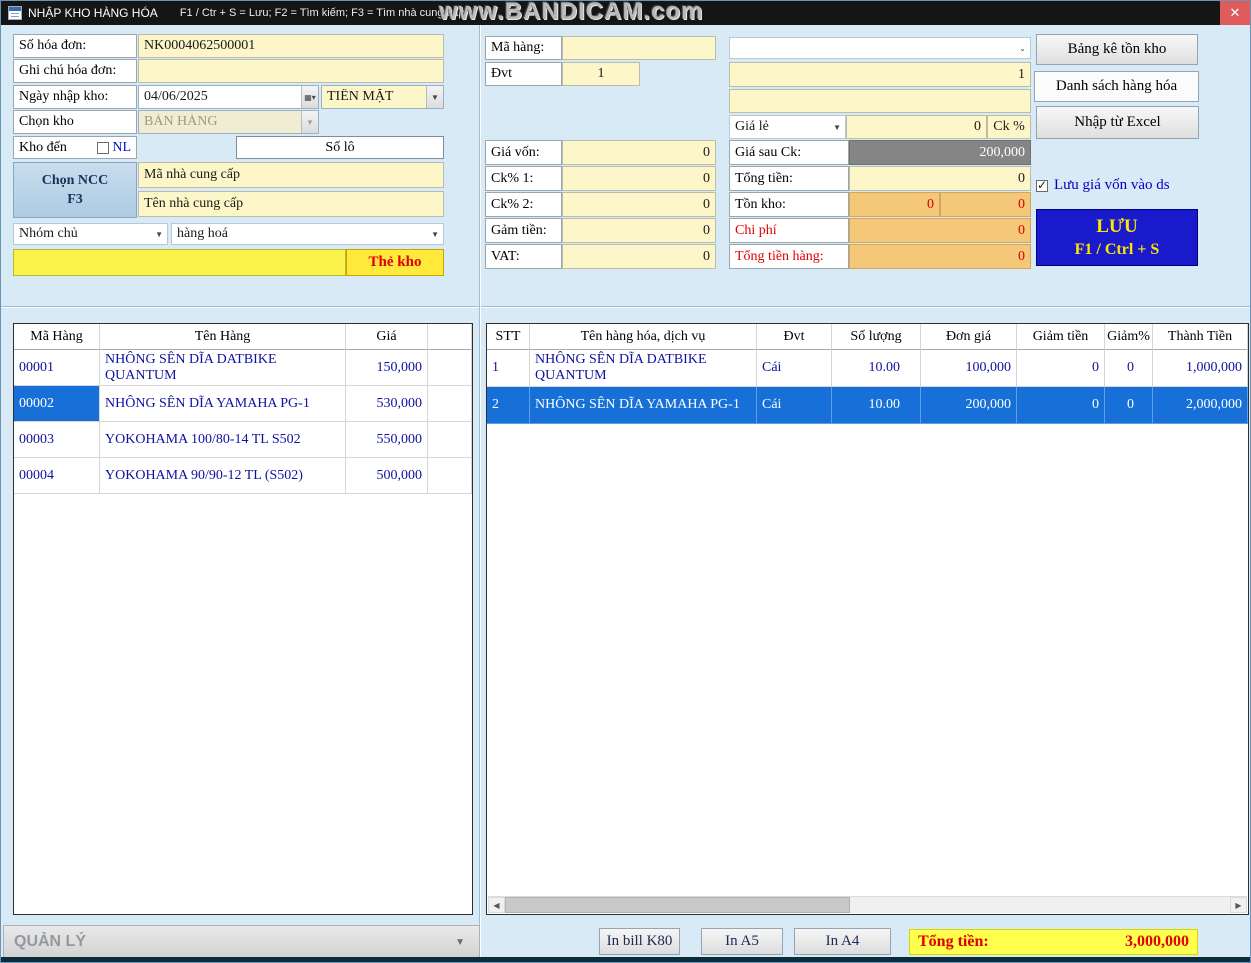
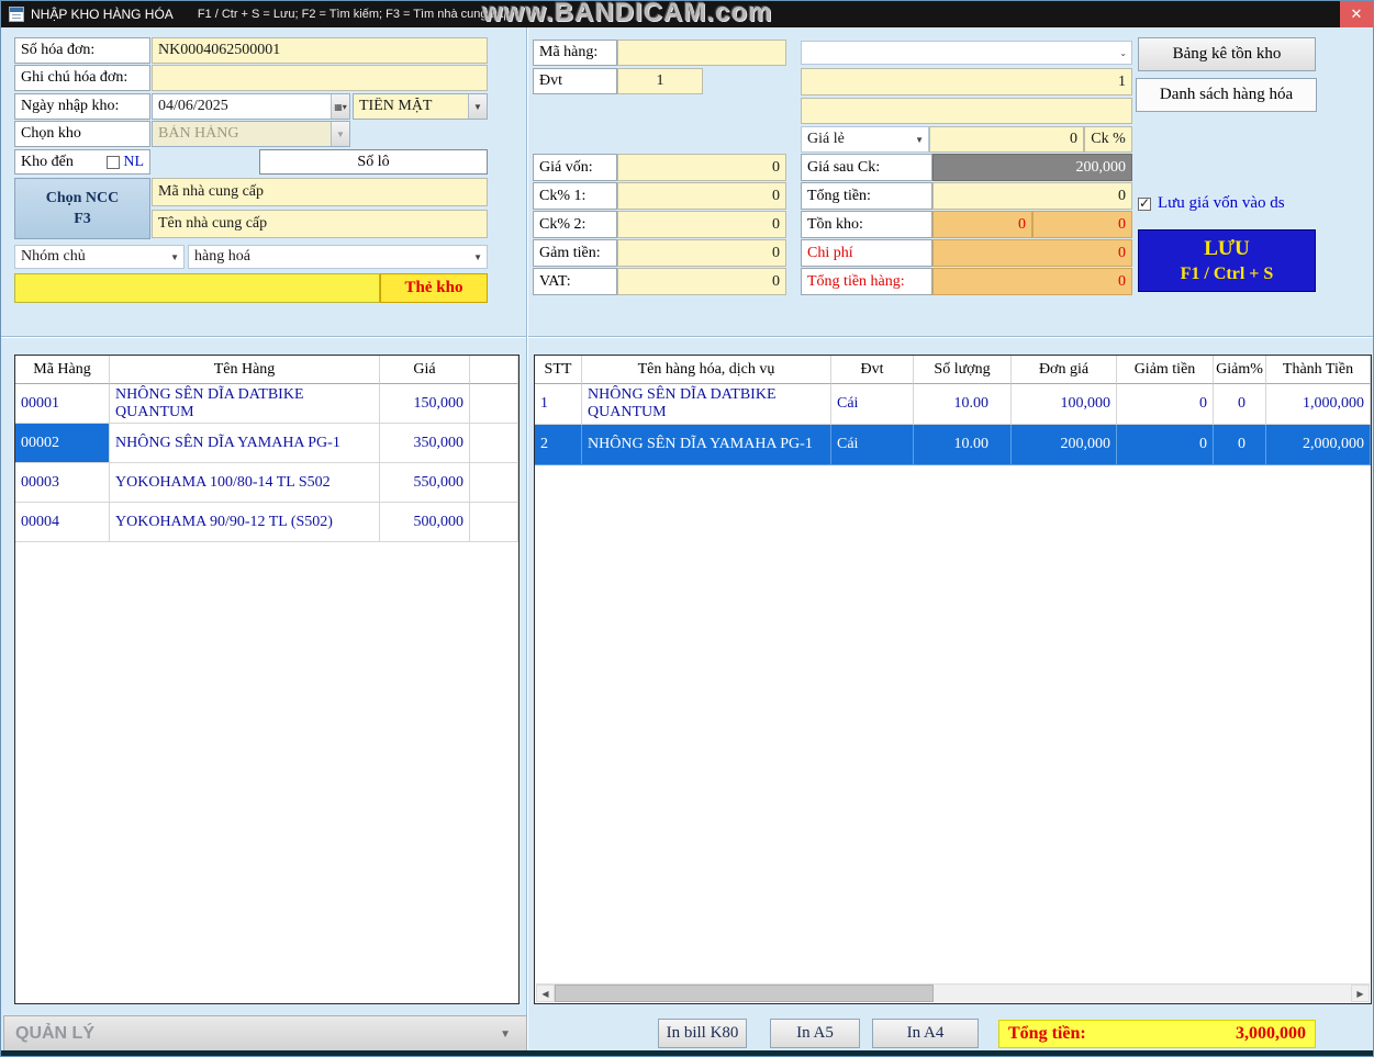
  NHẬP KHO HÀNG HÓA
  F1 / Ctr + S = Lưu; F2 = Tìm kiếm; F3 = Tìm nhà cung cấp
  www.BANDICAM.com
  ✕
  Số hóa đơn:
  NK0004062500001
  Ghi chú hóa đơn:
  Ngày nhập kho:
  04/06/2025
  ▦▾
  TIỀN MẶT
  ▼
  Chọn kho
  BÁN HÀNG
  ▼
  Kho đến
  NL
  Số lô
  Chọn NCC
  F3
  Mã nhà cung cấp
  Tên nhà cung cấp
  Nhóm chủ
  ▼
  hàng hoá
  ▼
  Thẻ kho
  Mã hàng:
  Đvt
  1
  ⌄
  1
  Giá lẻ
  ▼
  0
  Ck %
  Giá vốn:
  0
  Ck% 1:
  0
  Ck% 2:
  0
  Gảm tiền:
  0
  VAT:
  0
  Giá sau Ck:
  200,000
  Tổng tiền:
  0
  Tồn kho:
  0
  0
  Chi phí
  0
  Tổng tiền hàng:
  0
  Bảng kê tồn kho
  Danh sách hàng hóa
- Nhập từ Excel
  Lưu giá vốn vào ds
  LƯU
  F1 / Ctrl + S
  Mã Hàng
  Tên Hàng
  Giá
  00001
  NHÔNG SÊN DĨA DATBIKE QUANTUM
  150,000
  00002
  NHÔNG SÊN DĨA YAMAHA PG-1
- 530,000
+ 350,000
  00003
  YOKOHAMA 100/80-14 TL S502
  550,000
  00004
  YOKOHAMA 90/90-12 TL (S502)
  500,000
  STT
  Tên hàng hóa, dịch vụ
  Đvt
  Số lượng
  Đơn giá
  Giảm tiền
  Giảm%
  Thành Tiền
  1
  NHÔNG SÊN DĨA DATBIKE QUANTUM
  Cái
  10.00
  100,000
  0
  0
  1,000,000
  2
  NHÔNG SÊN DĨA YAMAHA PG-1
  Cái
  10.00
  200,000
  0
  0
  2,000,000
  ◀
  ▶
  QUẢN LÝ
  ▼
  In bill K80
  In A5
  In A4
  Tổng tiền:
  3,000,000
